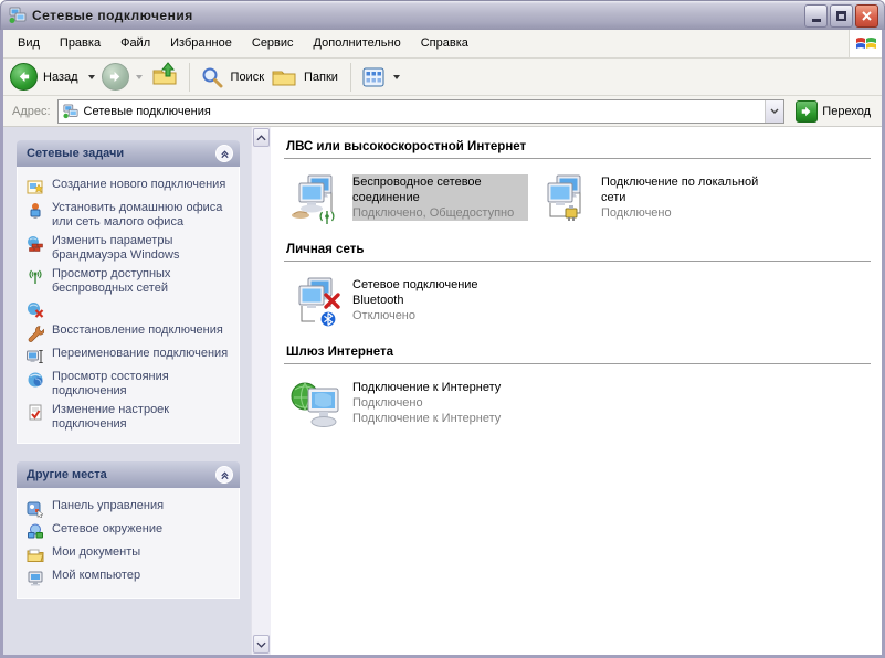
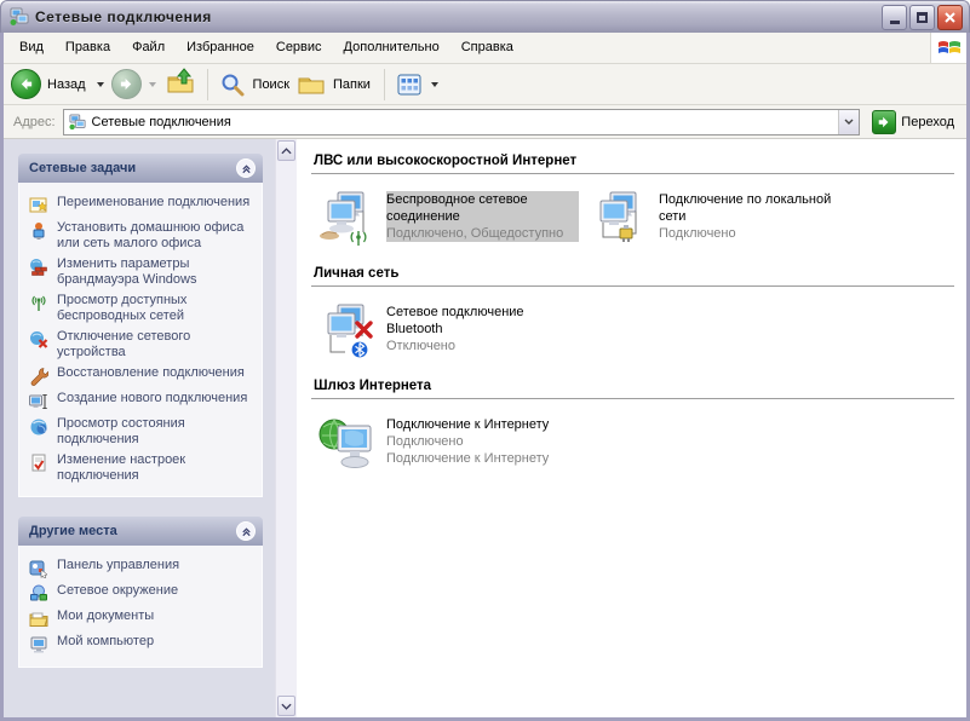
  Сетевые подключения
  Вид
  Правка
  Файл
  Избранное
  Сервис
  Дополнительно
  Справка
  Назад
  Поиск
  Папки
  Адрес:
  Сетевые подключения
  Переход
  Сетевые задачи
- Создание нового подключения
+ Переименование подключения
  Установить домашнюю офиса или сеть малого офиса
  Изменить параметры брандмауэра Windows
  Просмотр доступных беспроводных сетей
+ Отключение сетевого устройства
  Восстановление подключения
- Переименование подключения
+ Создание нового подключения
  Просмотр состояния подключения
  Изменение настроек подключения
  Другие места
  Панель управления
  Сетевое окружение
  Мои документы
  Мой компьютер
  ЛВС или высокоскоростной Интернет
  Беспроводное сетевое соединение
  Подключено, Общедоступно
  Подключение по локальной сети
  Подключено
  Личная сеть
  Сетевое подключение Bluetooth
  Отключено
  Шлюз Интернета
  Подключение к Интернету
  Подключено
  Подключение к Интернету
